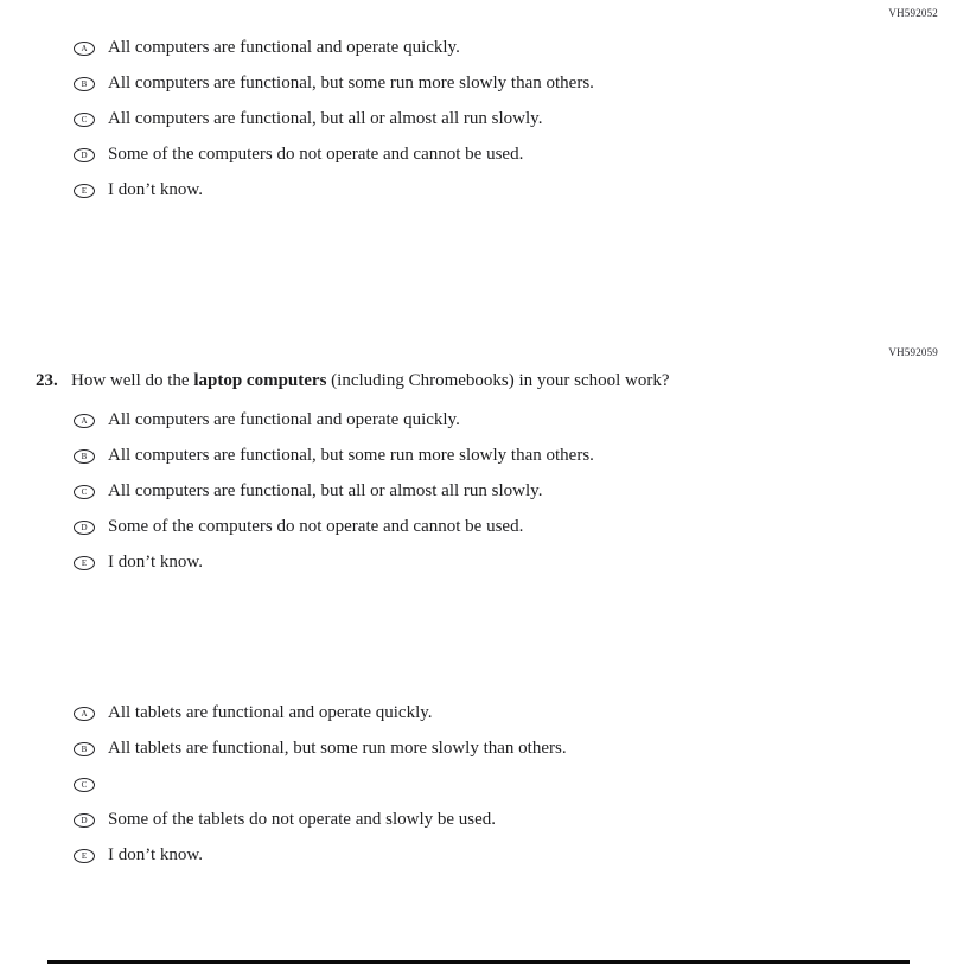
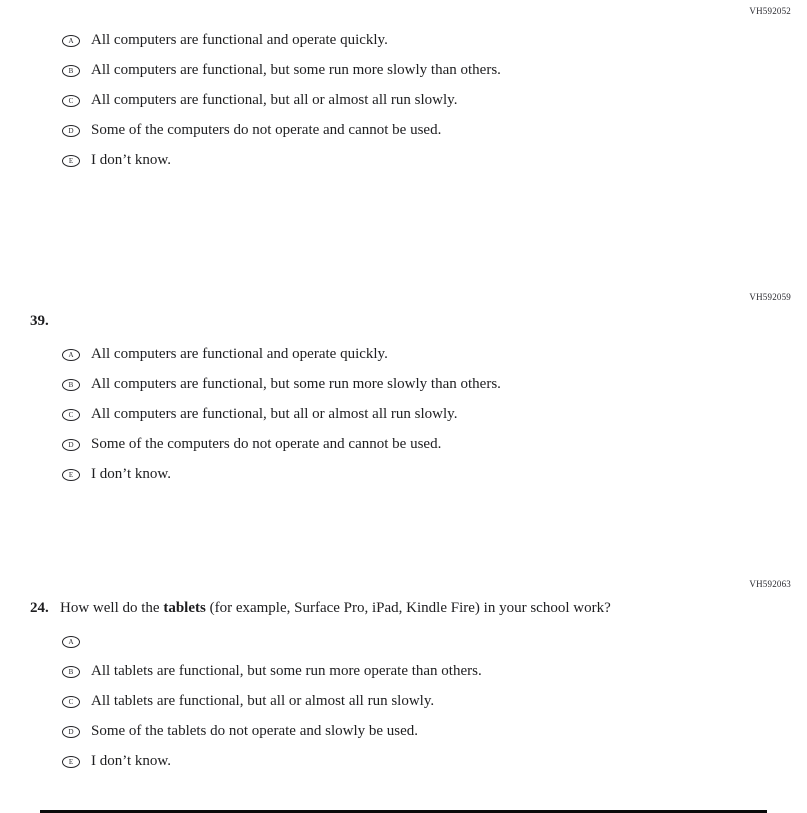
  VH592052
  A
  All computers are functional and operate quickly.
  B
  All computers are functional, but some run more slowly than others.
  C
  All computers are functional, but all or almost all run slowly.
  D
  Some of the computers do not operate and cannot be used.
  E
  I don’t know.
  VH592059
- 23.
+ 39.
- How well do the laptop computers (including Chromebooks) in your school work?
  A
  All computers are functional and operate quickly.
  B
  All computers are functional, but some run more slowly than others.
  C
  All computers are functional, but all or almost all run slowly.
  D
  Some of the computers do not operate and cannot be used.
  E
  I don’t know.
+ VH592063
+ 24.
+ How well do the tablets (for example, Surface Pro, iPad, Kindle Fire) in your school work?
  A
- All tablets are functional and operate quickly.
  B
- All tablets are functional, but some run more slowly than others.
+ All tablets are functional, but some run more operate than others.
  C
+ All tablets are functional, but all or almost all run slowly.
  D
  Some of the tablets do not operate and slowly be used.
  E
  I don’t know.
